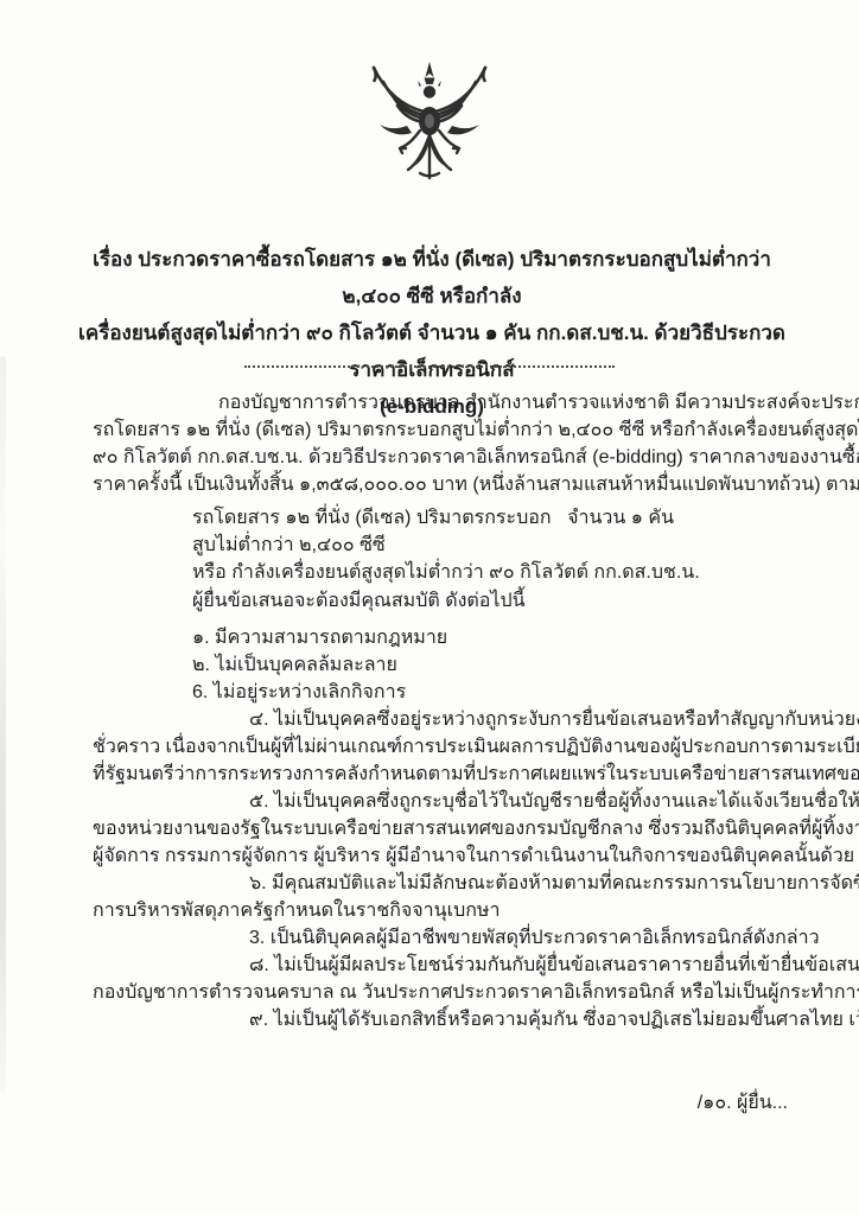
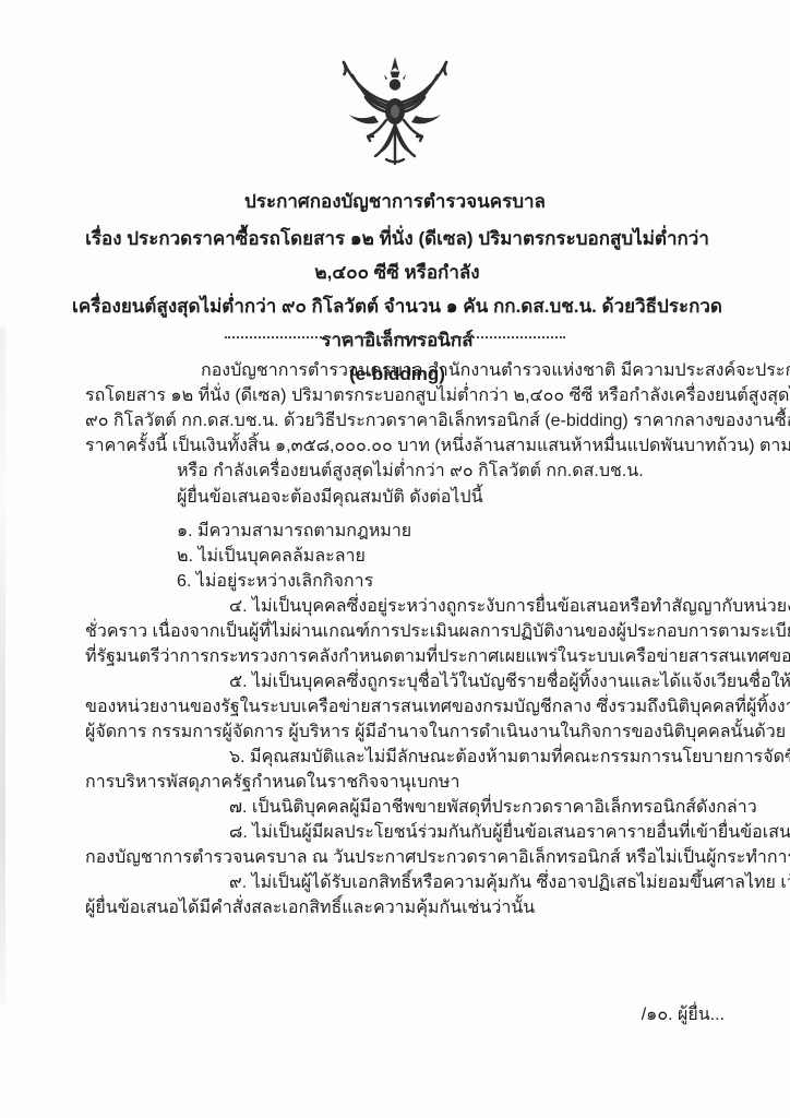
+ ประกาศกองบัญชาการตำรวจนครบาล
  เรื่อง ประกวดราคาซื้อรถโดยสาร ๑๒ ที่นั่ง (ดีเซล) ปริมาตรกระบอกสูบไม่ต่ำกว่า ๒,๔๐๐ ซีซี หรือกำลัง
  เครื่องยนต์สูงสุดไม่ต่ำกว่า ๙๐ กิโลวัตต์ จำนวน ๑ คัน กก.ดส.บช.น. ด้วยวิธีประกวดราคาอิเล็กทรอนิกส์
  (e-bidding)
  กองบัญชาการตำรวจนครบาล สำนักงานตำรวจแห่งชาติ มีความประสงค์จะประ
  รถโดยสาร ๑๒ ที่นั่ง (ดีเซล) ปริมาตรกระบอกสูบไม่ต่ำกว่า ๒,๔๐๐ ซีซี หรือกำลังเครื่องยนต์สูงสุด
  ๙๐ กิโลวัตต์ กก.ดส.บช.น. ด้วยวิธีประกวดราคาอิเล็กทรอนิกส์ (e-bidding) ราคากลางของงานซื้
  ราคาครั้งนี้ เป็นเงินทั้งสิ้น ๑,๓๕๘,๐๐๐.๐๐ บาท (หนึ่งล้านสามแสนห้าหมื่นแปดพันบาทถ้วน) ตาม
- รถโดยสาร ๑๒ ที่นั่ง (ดีเซล) ปริมาตรกระบอกสูบไม่ต่ำกว่า ๒,๔๐๐ ซีซี
- จำนวน ๑ คัน
  หรือ กำลังเครื่องยนต์สูงสุดไม่ต่ำกว่า ๙๐ กิโลวัตต์ กก.ดส.บช.น.
  ผู้ยื่นข้อเสนอจะต้องมีคุณสมบัติ ดังต่อไปนี้
  ๑. มีความสามารถตามกฎหมาย
  ๒. ไม่เป็นบุคคลล้มละลาย
  6. ไม่อยู่ระหว่างเลิกกิจการ
  ๔. ไม่เป็นบุคคลซึ่งอยู่ระหว่างถูกระงับการยื่นข้อเสนอหรือทำสัญญากับหน่วย
  ชั่วคราว เนื่องจากเป็นผู้ที่ไม่ผ่านเกณฑ์การประเมินผลการปฏิบัติงานของผู้ประกอบการตามระเบี
  ที่รัฐมนตรีว่าการกระทรวงการคลังกำหนดตามที่ประกาศเผยแพร่ในระบบเครือข่ายสารสนเทศขอ
  ๕. ไม่เป็นบุคคลซึ่งถูกระบุชื่อไว้ในบัญชีรายชื่อผู้ทิ้งงานและได้แจ้งเวียนชื่อให้
  ของหน่วยงานของรัฐในระบบเครือข่ายสารสนเทศของกรมบัญชีกลาง ซึ่งรวมถึงนิติบุคคลที่ผู้ทิ้งง
  ผู้จัดการ กรรมการผู้จัดการ ผู้บริหาร ผู้มีอำนาจในการดำเนินงานในกิจการของนิติบุคคลนั้นด้วย
  ๖. มีคุณสมบัติและไม่มีลักษณะต้องห้ามตามที่คณะกรรมการนโยบายการจัด
  การบริหารพัสดุภาครัฐกำหนดในราชกิจจานุเบกษา
- 3. เป็นนิติบุคคลผู้มีอาชีพขายพัสดุที่ประกวดราคาอิเล็กทรอนิกส์ดังกล่าว
+ ๗. เป็นนิติบุคคลผู้มีอาชีพขายพัสดุที่ประกวดราคาอิเล็กทรอนิกส์ดังกล่าว
  ๘. ไม่เป็นผู้มีผลประโยชน์ร่วมกันกับผู้ยื่นข้อเสนอราคารายอื่นที่เข้ายื่นข้อเสน
  กองบัญชาการตำรวจนครบาล ณ วันประกาศประกวดราคาอิเล็กทรอนิกส์ หรือไม่เป็นผู้กระทำกา
  ๙. ไม่เป็นผู้ได้รับเอกสิทธิ์หรือความคุ้มกัน ซึ่งอาจปฏิเสธไม่ยอมขึ้นศาลไทย เ
+ ผู้ยื่นข้อเสนอได้มีคำสั่งสละเอกสิทธิ์และความคุ้มกันเช่นว่านั้น
  /๑๐. ผู้ยื่น...
